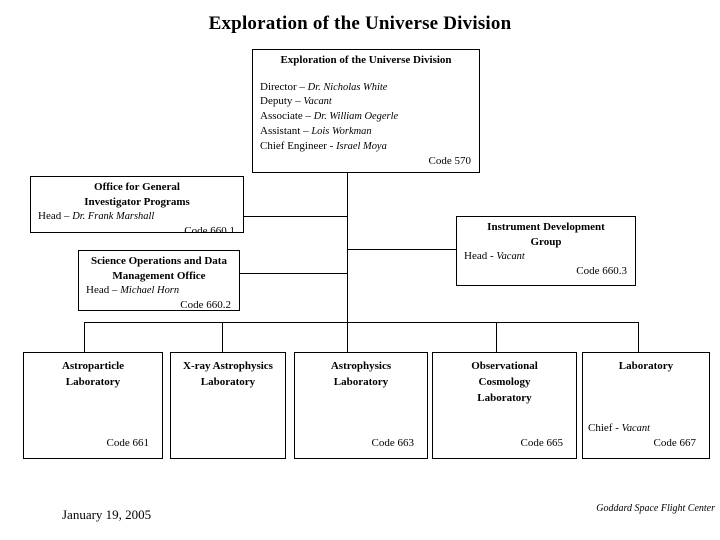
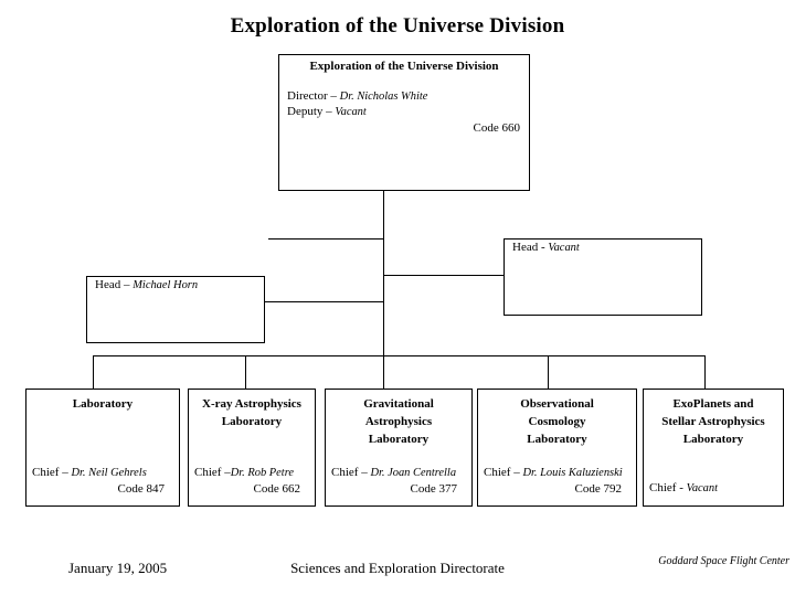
  Exploration of the Universe Division
  Exploration of the Universe Division
  Director – Dr. Nicholas White
  Deputy – Vacant
- Associate – Dr. William Oegerle
- Assistant – Lois Workman
- Chief Engineer - Israel Moya
- Code 570
+ Code 660
- Office for General
- Investigator Programs
- Head – Dr. Frank Marshall
- Code 660.1
- Science Operations and Data
- Management Office
  Head – Michael Horn
- Code 660.2
- Instrument Development
- Group
  Head - Vacant
- Code 660.3
- Astroparticle
  Laboratory
+ Chief – Dr. Neil Gehrels
- Code 661
+ Code 847
  X-ray Astrophysics
  Laboratory
+ Chief –Dr. Rob Petre
+ Code 662
+ Gravitational
  Astrophysics
  Laboratory
+ Chief – Dr. Joan Centrella
- Code 663
+ Code 377
  Observational
  Cosmology
  Laboratory
+ Chief – Dr. Louis Kaluzienski
- Code 665
+ Code 792
+ ExoPlanets and
+ Stellar Astrophysics
  Laboratory
  Chief - Vacant
- Code 667
  January 19, 2005
+ Sciences and Exploration Directorate
  Goddard Space Flight Center
